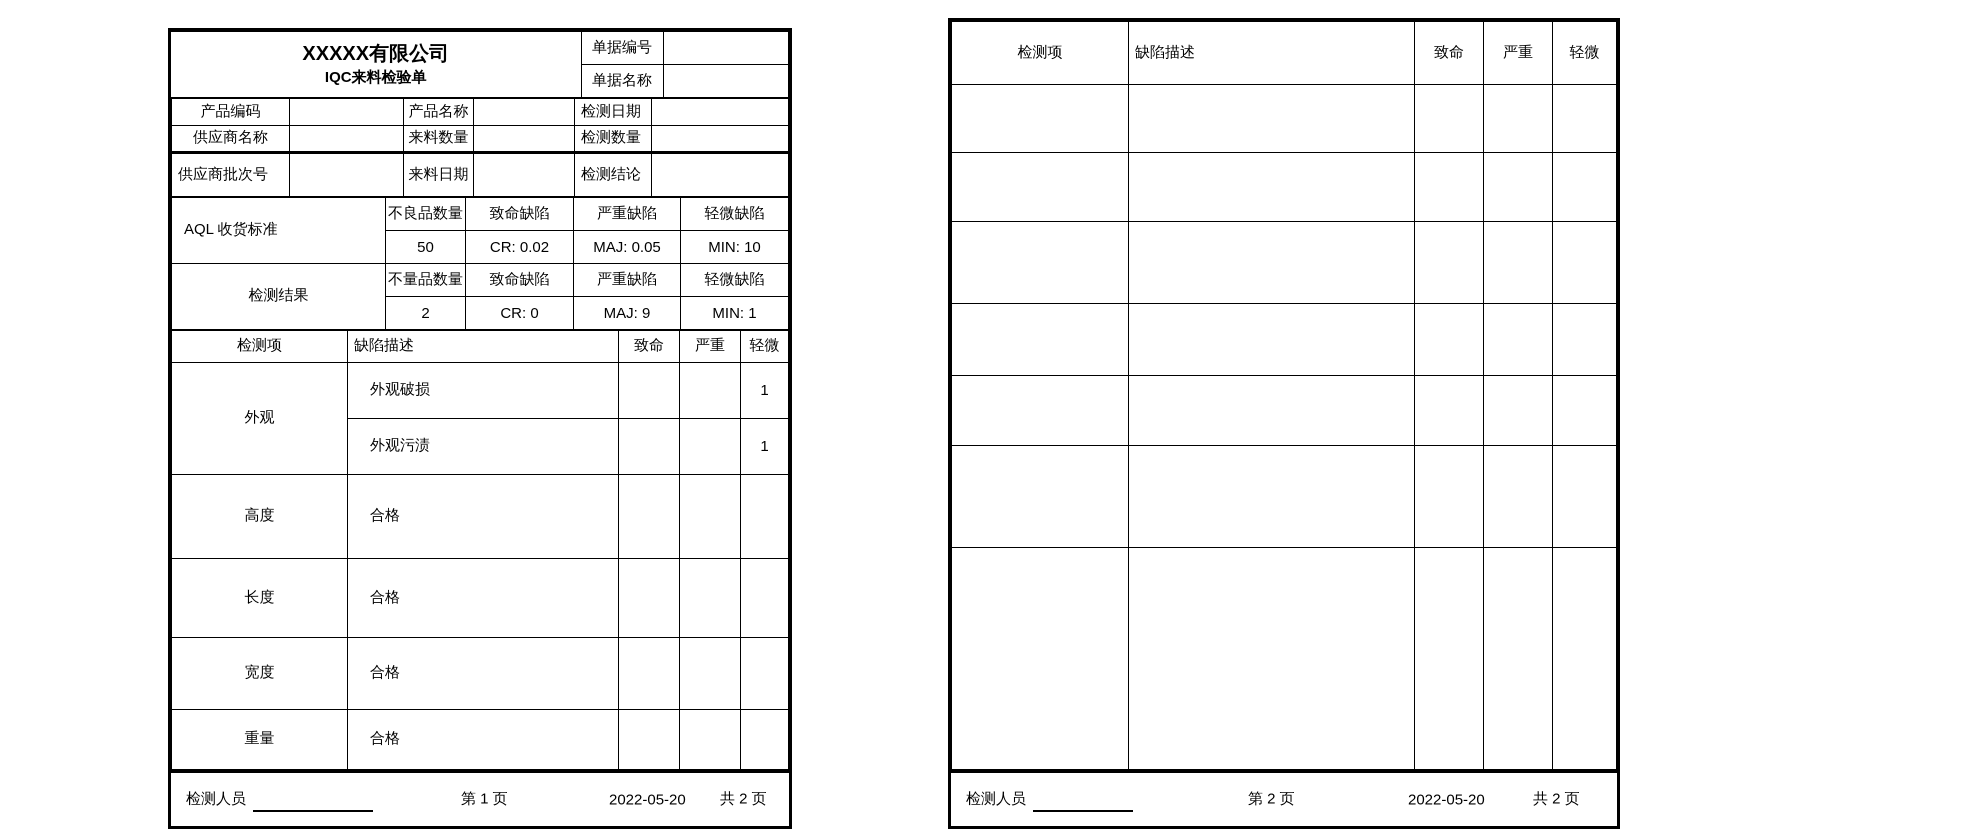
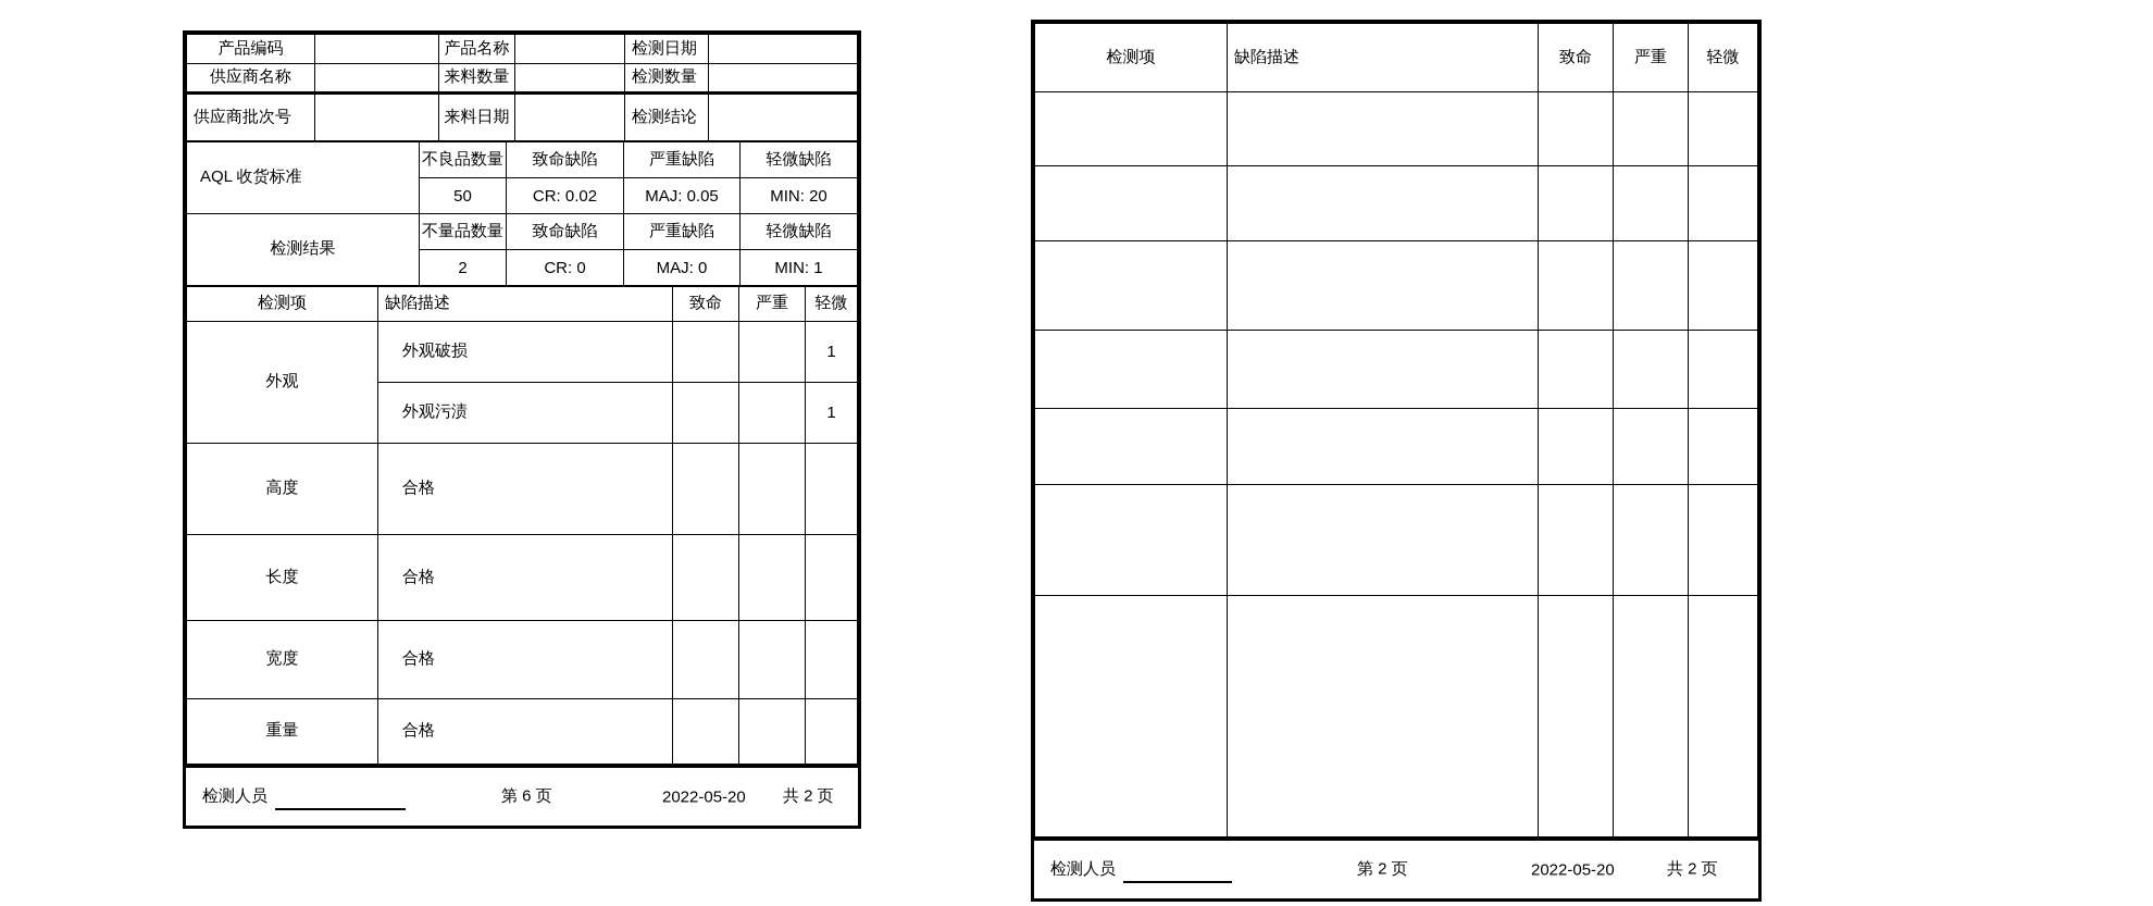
- XXXXX有限公司 IQC来料检验单	单据编号
- 单据名称
  产品编码		产品名称		检测日期
  供应商名称		来料数量		检测数量
  供应商批次号		来料日期		检测结论
  AQL 收货标准	不良品数量	致命缺陷	严重缺陷	轻微缺陷
- 50	CR: 0.02	MAJ: 0.05	MIN: 10
+ 50	CR: 0.02	MAJ: 0.05	MIN: 20
  检测结果	不量品数量	致命缺陷	严重缺陷	轻微缺陷
- 2	CR: 0	MAJ: 9	MIN: 1
+ 2	CR: 0	MAJ: 0	MIN: 1
  检测项	缺陷描述	致命	严重	轻微
  外观	外观破损			1
  外观污渍			1
  高度	合格
  长度	合格
  宽度	合格
  重量	合格
  检测人员
- 第 1 页
+ 第 6 页
  2022-05-20
  共 2 页
  检测项	缺陷描述	致命	严重	轻微
  检测人员
  第 2 页
  2022-05-20
  共 2 页
